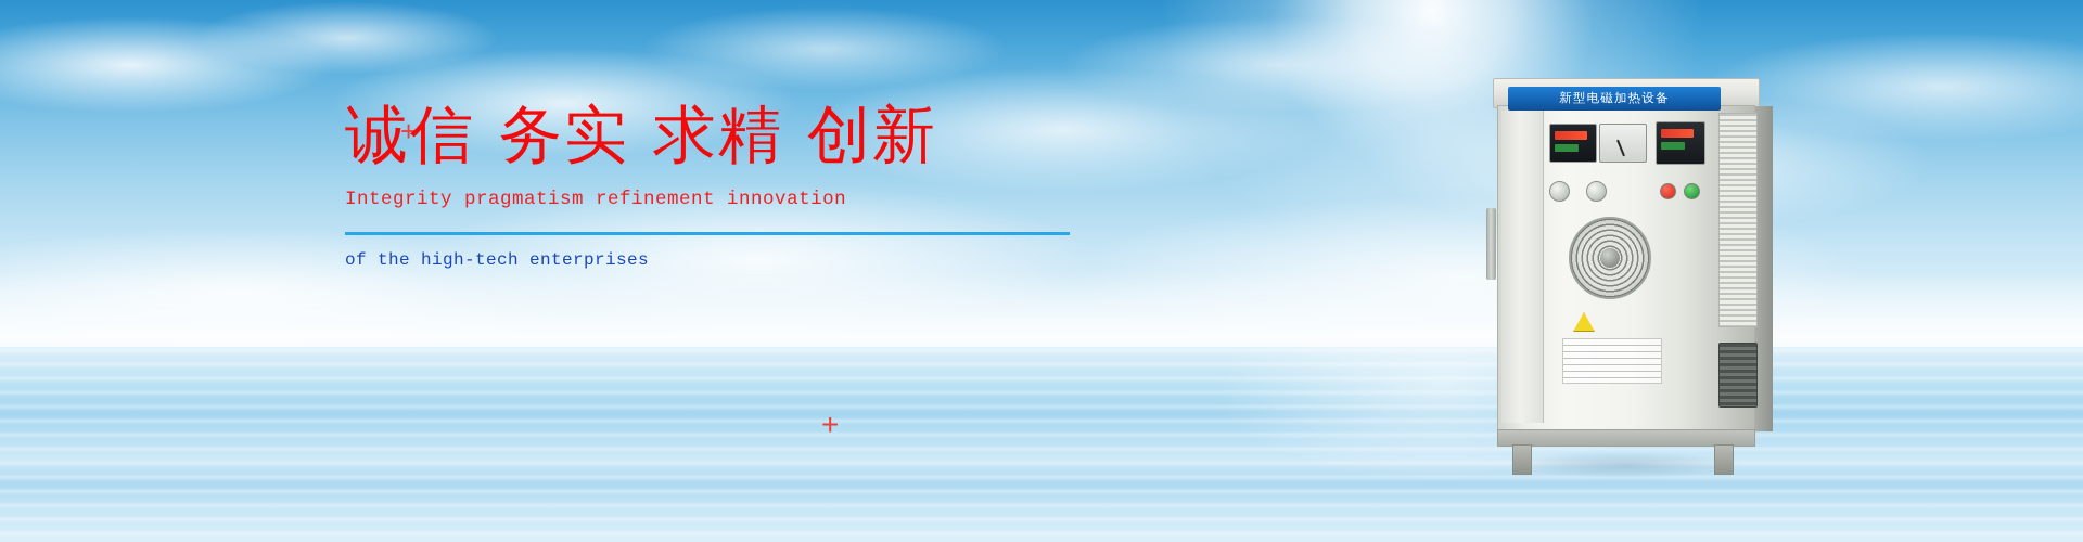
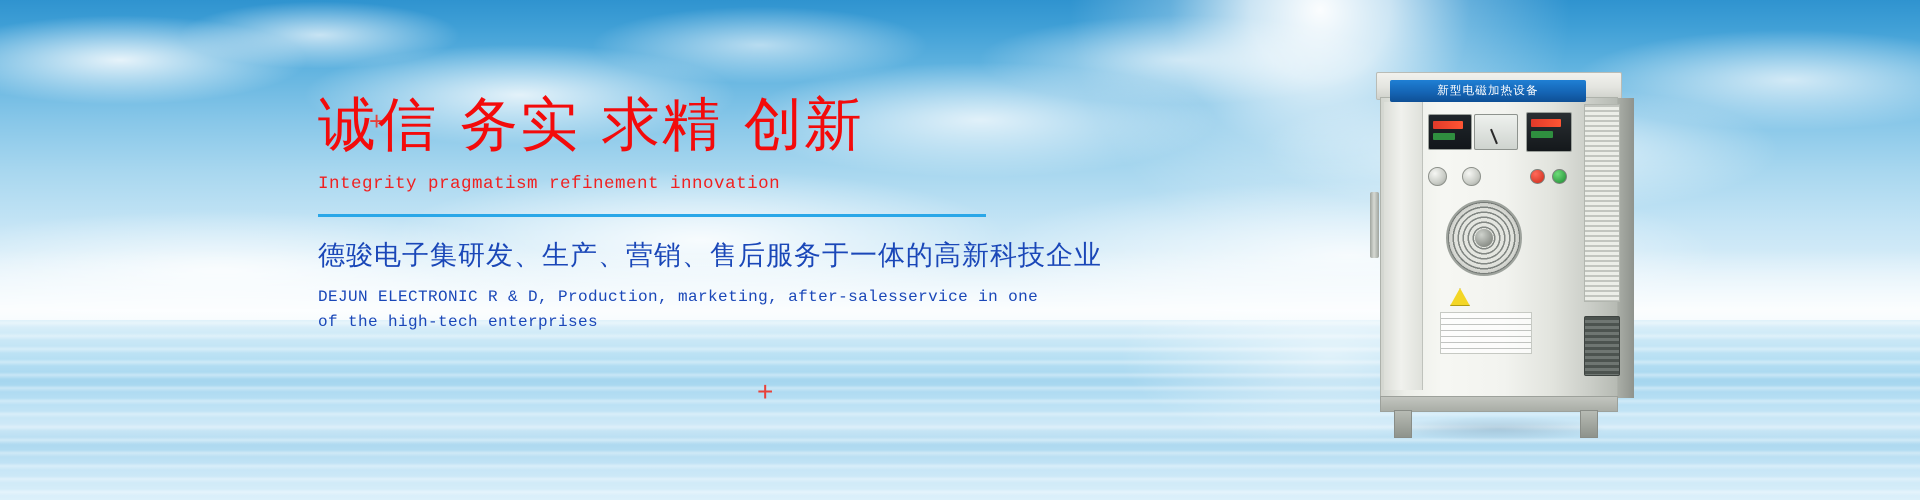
  +
  +
  诚信 务实 求精 创新
  Integrity pragmatism refinement innovation
+ 德骏电子集研发、生产、营销、售后服务于一体的高新科技企业
+ DEJUN ELECTRONIC R & D, Production, marketing, after-salesservice in one
  of the high-tech enterprises
  新型电磁加热设备
